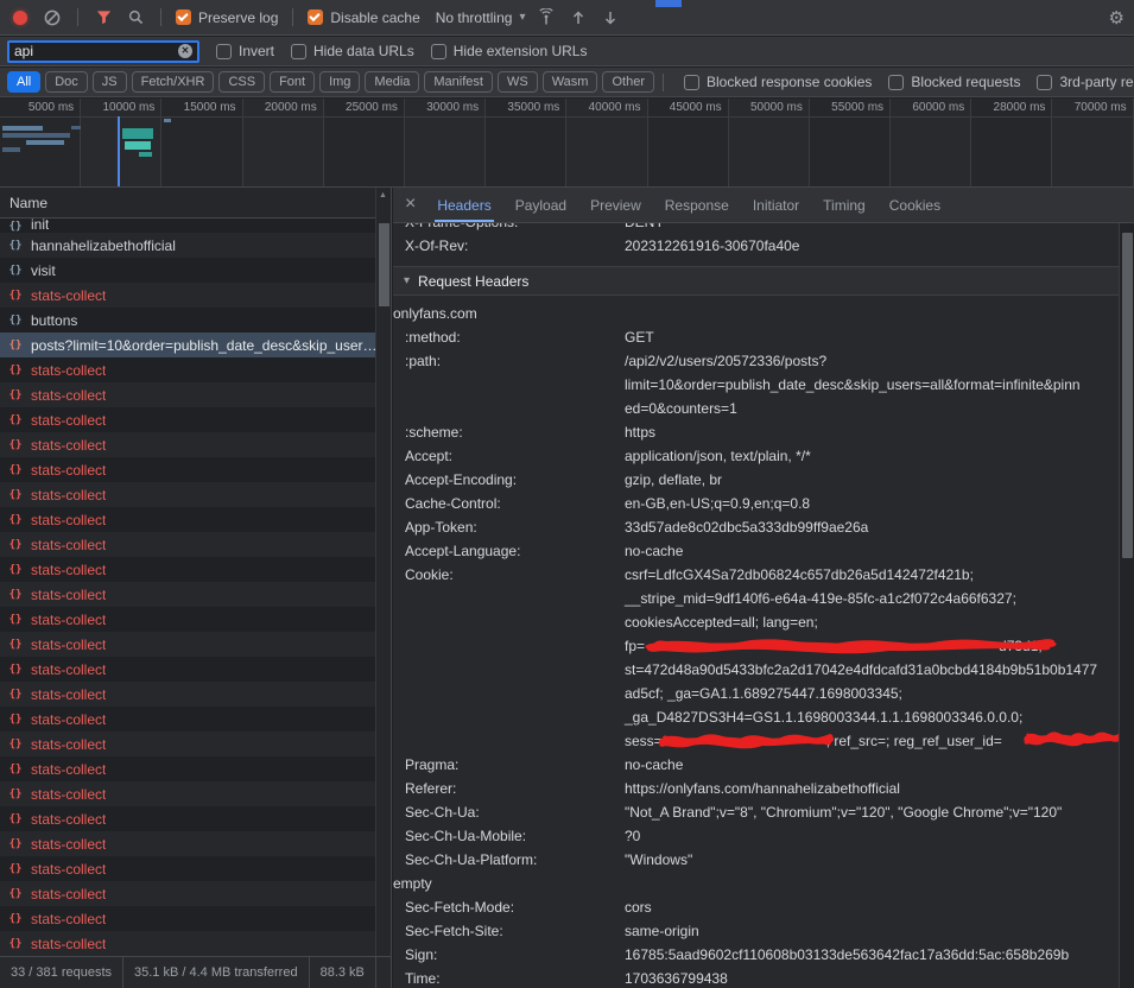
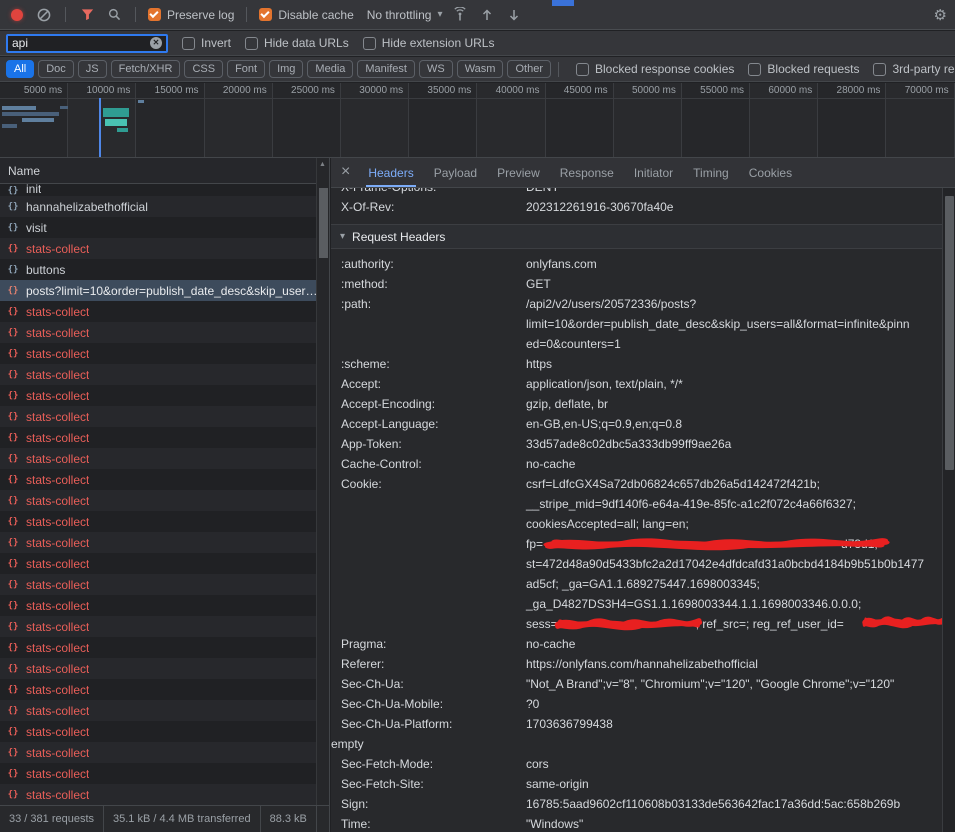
  Preserve log
  Disable cache
  No throttling
  ▾
  ⚙
  api
  ✕
  Invert
  Hide data URLs
  Hide extension URLs
  All
  Doc
  JS
  Fetch/XHR
  CSS
  Font
  Img
  Media
  Manifest
  WS
  Wasm
  Other
  Blocked response cookies
  Blocked requests
  5000 ms
  10000 ms
  15000 ms
  20000 ms
  25000 ms
  30000 ms
  35000 ms
  40000 ms
  45000 ms
  50000 ms
  55000 ms
  60000 ms
  28000 ms
  70000 ms
  Name
  {}
  init
  {}
  hannahelizabethofficial
  {}
  visit
  {}
  stats-collect
  {}
  buttons
  {}
  {}
  stats-collect
  {}
  stats-collect
  {}
  stats-collect
  {}
  stats-collect
  {}
  stats-collect
  {}
  stats-collect
  {}
  stats-collect
  {}
  stats-collect
  {}
  stats-collect
  {}
  stats-collect
  {}
  stats-collect
  {}
  stats-collect
  {}
  stats-collect
  {}
  stats-collect
  {}
  stats-collect
  {}
  stats-collect
  {}
  stats-collect
  {}
  stats-collect
  {}
  stats-collect
  {}
  stats-collect
  {}
  stats-collect
  {}
  stats-collect
  {}
  stats-collect
  {}
  stats-collect
  33 / 381 requests
  35.1 kB / 4.4 MB transferred
  88.3 kB
  ×
  Headers
  Payload
  Preview
  Response
  Initiator
  Timing
  Cookies
  X-Of-Rev:
  202312261916-30670fa40e
  ▾
  Request Headers
+ :authority:
  onlyfans.com
  :method:
  GET
  :path:
  /api2/v2/users/20572336/posts?
  limit=10&order=publish_date_desc&skip_users=all&format=infinite&pinn
  ed=0&counters=1
  :scheme:
  https
  Accept:
  application/json, text/plain, */*
  Accept-Encoding:
  gzip, deflate, br
- Cache-Control:
+ Accept-Language:
  en-GB,en-US;q=0.9,en;q=0.8
  App-Token:
  33d57ade8c02dbc5a333db99ff9ae26a
- Accept-Language:
+ Cache-Control:
  no-cache
  Cookie:
  csrf=LdfcGX4Sa72db06824c657db26a5d142472f421b;
  __stripe_mid=9df140f6-e64a-419e-85fc-a1c2f072c4a66f6327;
  cookiesAccepted=all; lang=en;
  fp=
  st=472d48a90d5433bfc2a2d17042e4dfdcafd31a0bcbd4184b9b51b0b1477
  ad5cf; _ga=GA1.1.689275447.1698003345;
  _ga_D4827DS3H4=GS1.1.1698003344.1.1.1698003346.0.0.0;
  sess=
  ref_src=; reg_ref_user_id=
  Pragma:
  no-cache
  Referer:
  https://onlyfans.com/hannahelizabethofficial
  Sec-Ch-Ua:
  "Not_A Brand";v="8", "Chromium";v="120", "Google Chrome";v="120"
  Sec-Ch-Ua-Mobile:
  ?0
  Sec-Ch-Ua-Platform:
- "Windows"
+ 1703636799438
  empty
  Sec-Fetch-Mode:
  cors
  Sec-Fetch-Site:
  same-origin
  Sign:
  16785:5aad9602cf110608b03133de563642fac17a36dd:5ac:658b269b
  Time:
- 1703636799438
+ "Windows"
